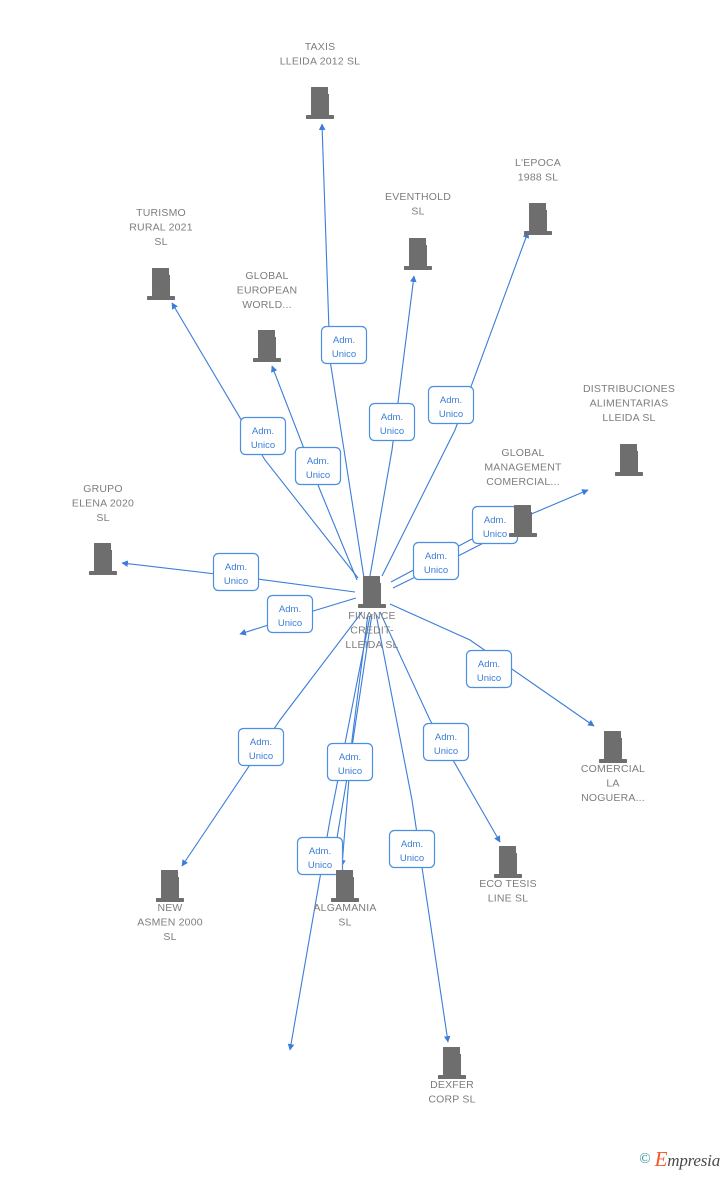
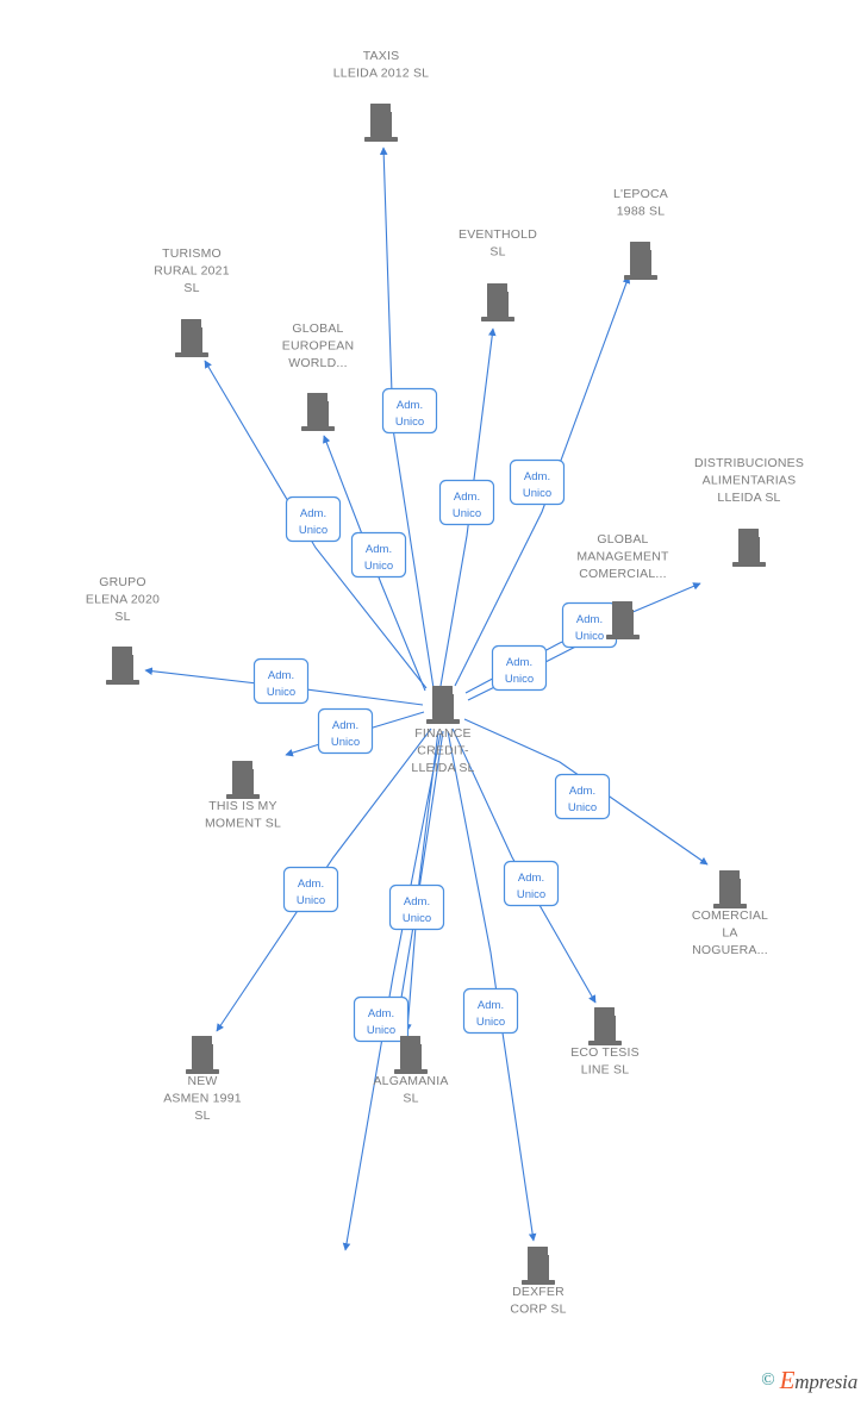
  Adm.
  Unico
  Adm.
  Unico
  Adm.
  Unico
  Adm.
  Unico
  Adm.
  Unico
  Adm.
  Unico
  Adm.
  Unico
  Adm.
  Unico
  Adm.
  Unico
  Adm.
  Unico
  Adm.
  Unico
  Adm.
  Unico
  Adm.
  Unico
  Adm.
  Unico
  Adm.
  Unico
  TAXIS
  LLEIDA 2012 SL
  L'EPOCA
  1988 SL
  EVENTHOLD
  SL
  TURISMO
  RURAL 2021
  SL
  GLOBAL
  EUROPEAN
  WORLD...
  DISTRIBUCIONES
  ALIMENTARIAS
  LLEIDA SL
  GLOBAL
  MANAGEMENT
  COMERCIAL...
  GRUPO
  ELENA 2020
  SL
  FINANCE
  CREDIT-
  LLEIDA SL
+ THIS IS MY
+ MOMENT SL
  COMERCIAL
  LA
  NOGUERA...
  ECO TESIS
  LINE SL
  NEW
- ASMEN 2000
+ ASMEN 1991
  SL
  ALGAMANIA
  SL
  DEXFER
  CORP SL
  ©
  Empresia
